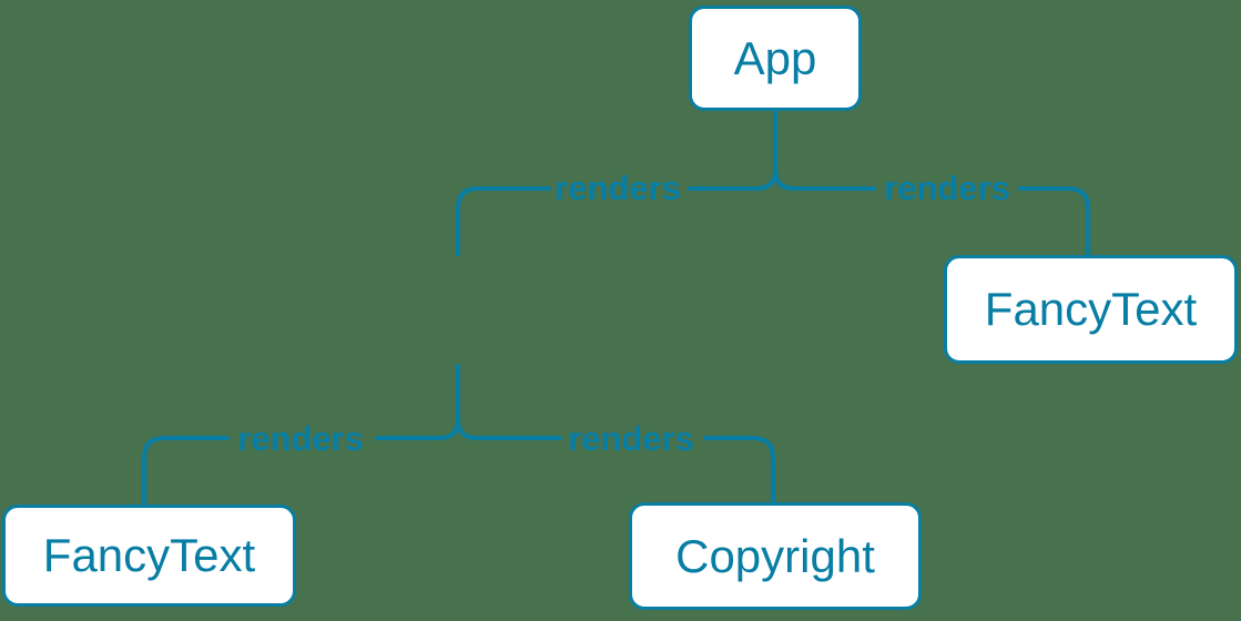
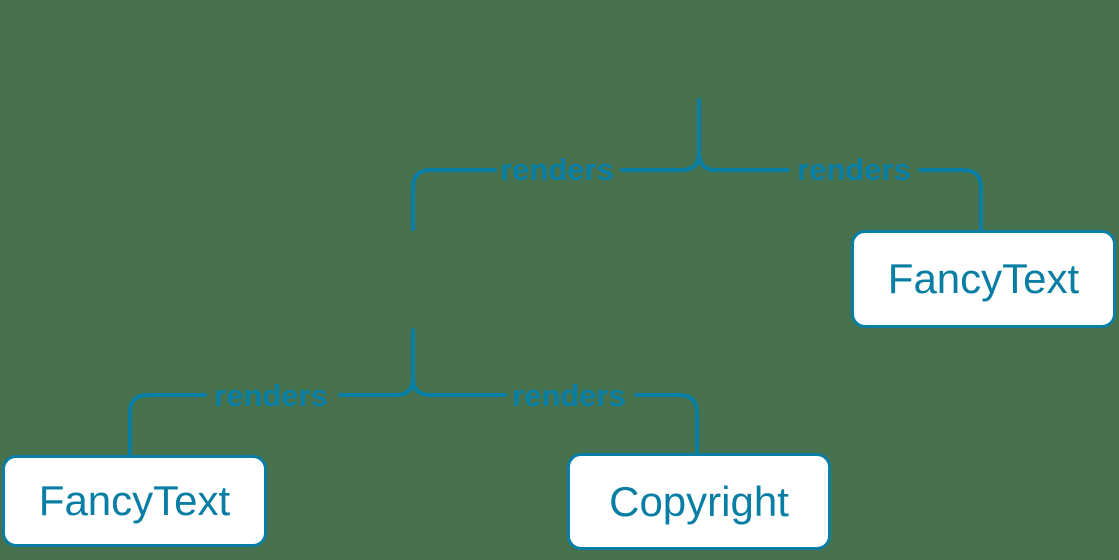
  renders
  renders
  renders
  renders
- App
  FancyText
  FancyText
  Copyright
